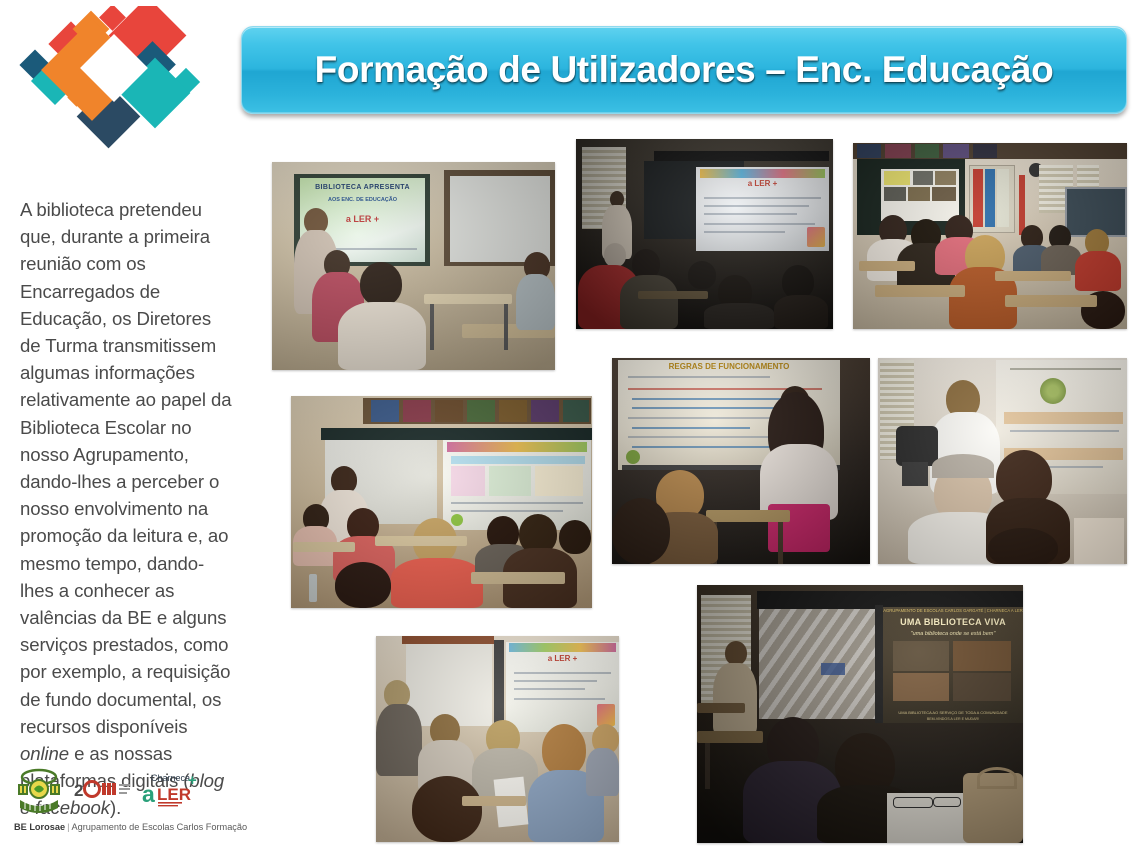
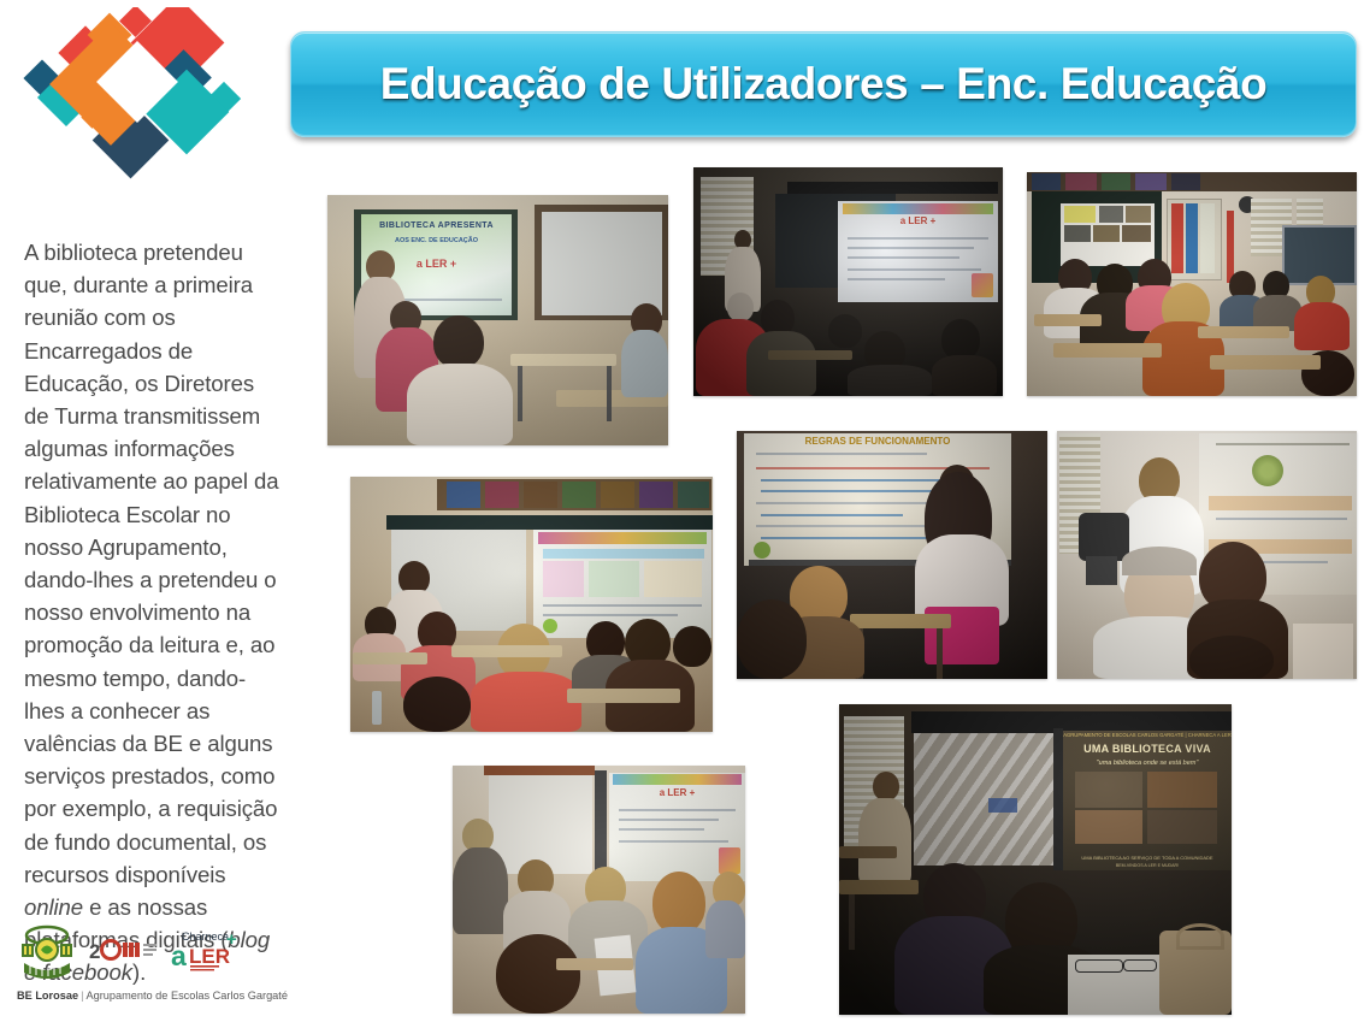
- Formação de Utilizadores – Enc. Educação
+ Educação de Utilizadores – Enc. Educação
- A biblioteca pretendeu que, durante a primeira reunião com os Encarregados de Educação, os Diretores de Turma transmitissem algumas informações relativamente ao papel da Biblioteca Escolar no nosso Agrupamento, dando-lhes a perceber o nosso envolvimento na promoção da leitura e, ao mesmo tempo, dando-lhes a conhecer as valências da BE e alguns serviços prestados, como por exemplo, a requisição de fundo documental, os recursos disponíveis online e as nossas ltforas digitais (blog ebook).
+ A biblioteca pretendeu que, durante a primeira reunião com os Encarregados de Educação, os Diretores de Turma transmitissem algumas informações relativamente ao papel da Biblioteca Escolar no nosso Agrupamento, dando-lhes a pretendeu o nosso envolvimento na promoção da leitura e, ao mesmo tempo, dando-lhes a conhecer as valências da BE e alguns serviços prestados, como por exemplo, a requisição de fundo documental, os recursos disponíveis online e as nossas ltforas digitais (blog ebook).
  2
  Charneca
  a
  LER
  +
- BE Lorosae | Agrupamento de Escolas Carlos Formação
+ BE Lorosae | Agrupamento de Escolas Carlos Gargaté
